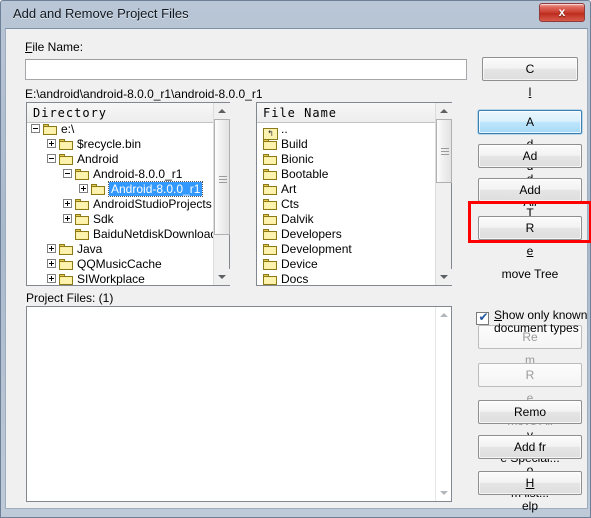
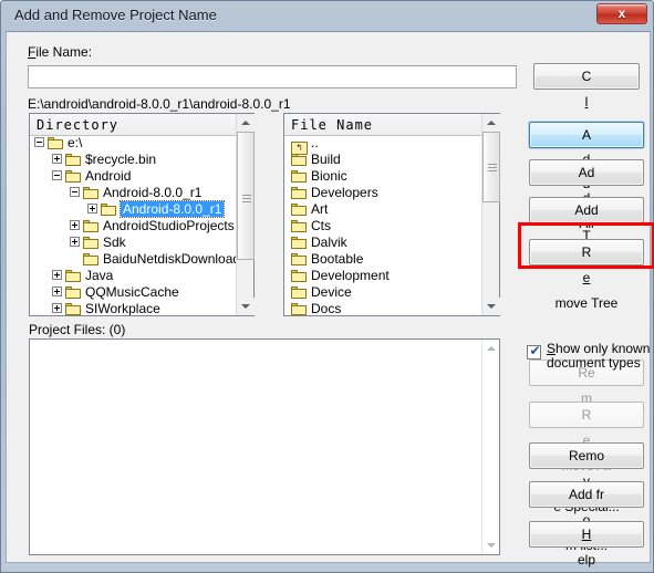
- Add and Remove Project Files
+ Add and Remove Project Name
  x
  File Name:
  E:\android\android-8.0.0_r1\android-8.0.0_r1
  Directory
  e:\
  $recycle.bin
  Android
  Android-8.0.0_r1
  Android-8.0.0_r1
  AndroidStudioProjects
  Sdk
  BaiduNetdiskDownloa
  Java
  QQMusicCache
  SIWorkplace
  File Name
  ↰..
  Build
  Bionic
- Bootable
+ Developers
  Art
  Cts
  Dalvik
- Developers
+ Bootable
  Development
  Device
  Docs
- Project Files: (1)
+ Project Files: (0)
  C
  l
  A
  Ad
  All
  Add
  T
  R
  e
  move Tree
  Re
  m
  R
  e
  Remo
  Add fr
  o
  H
  elp
  ✔
  Show only known
  document types
